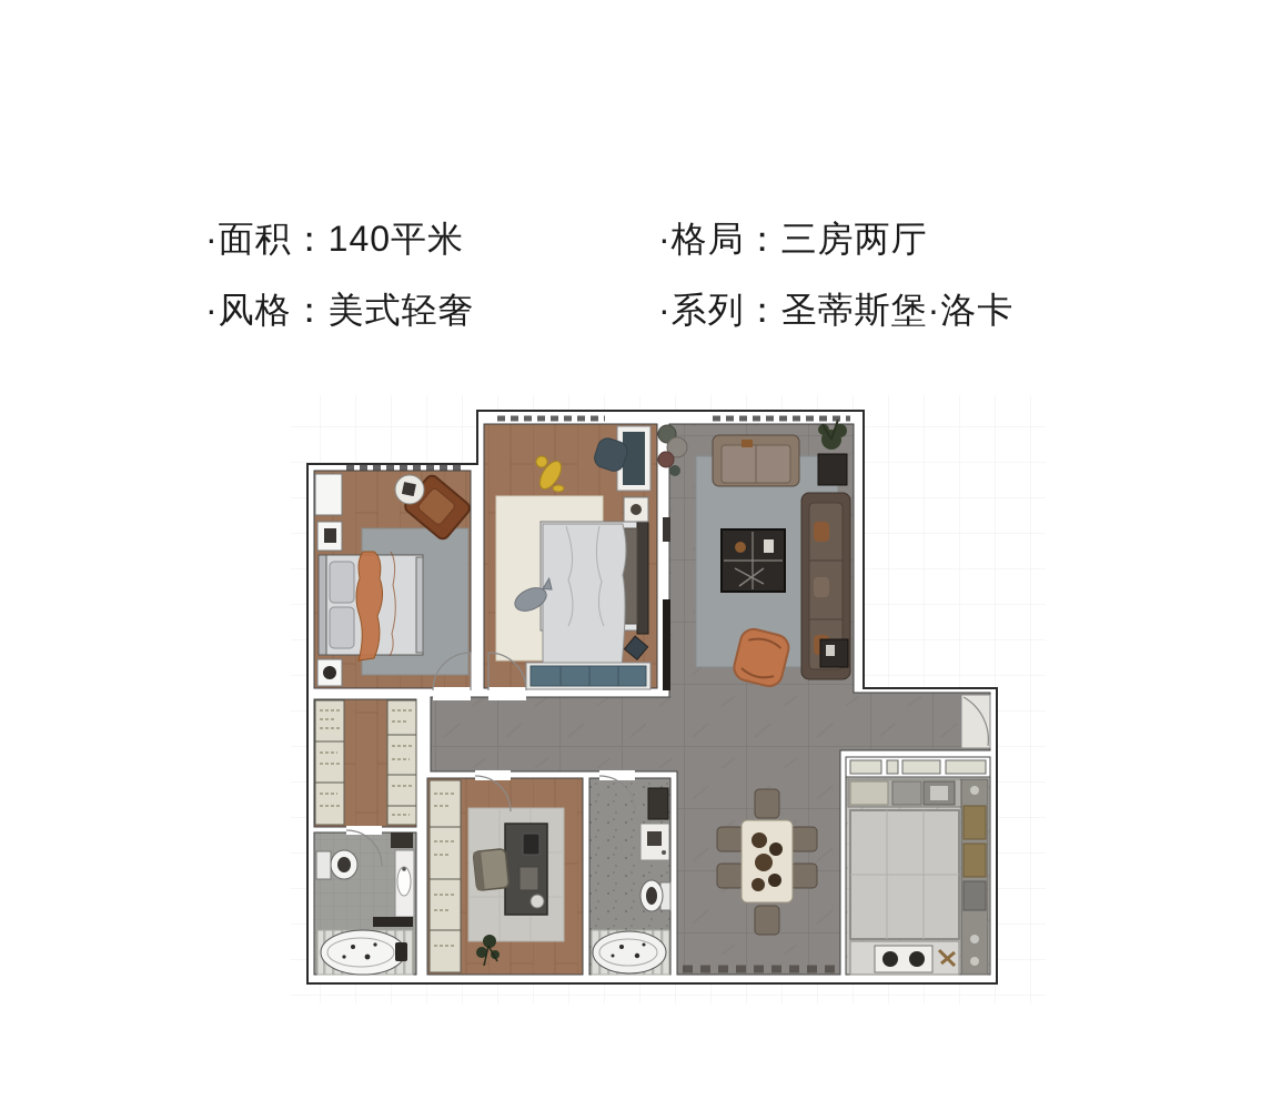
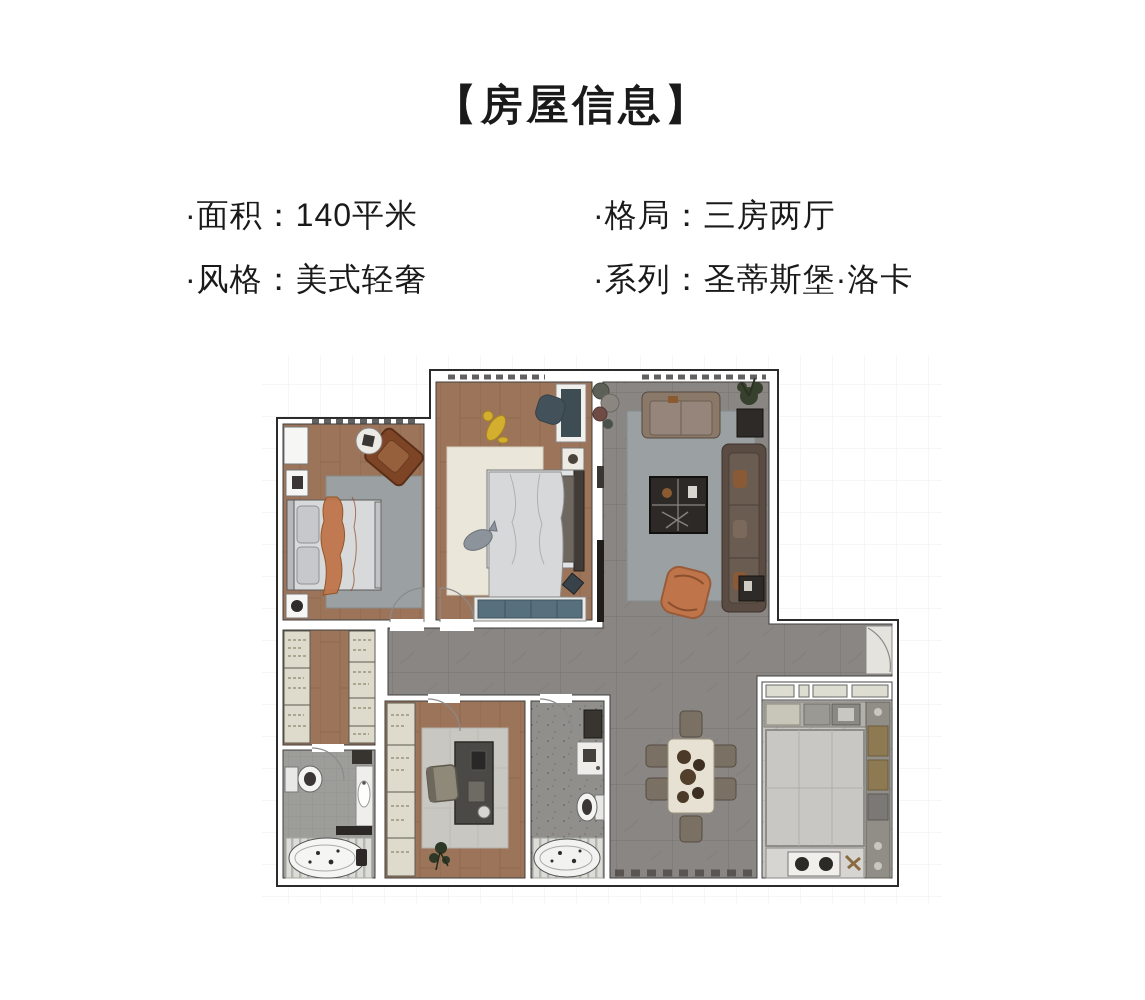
+ 【房屋信息】
  ·面积：140平米
  ·格局：三房两厅
  ·风格：美式轻奢
  ·系列：圣蒂斯堡·洛卡
